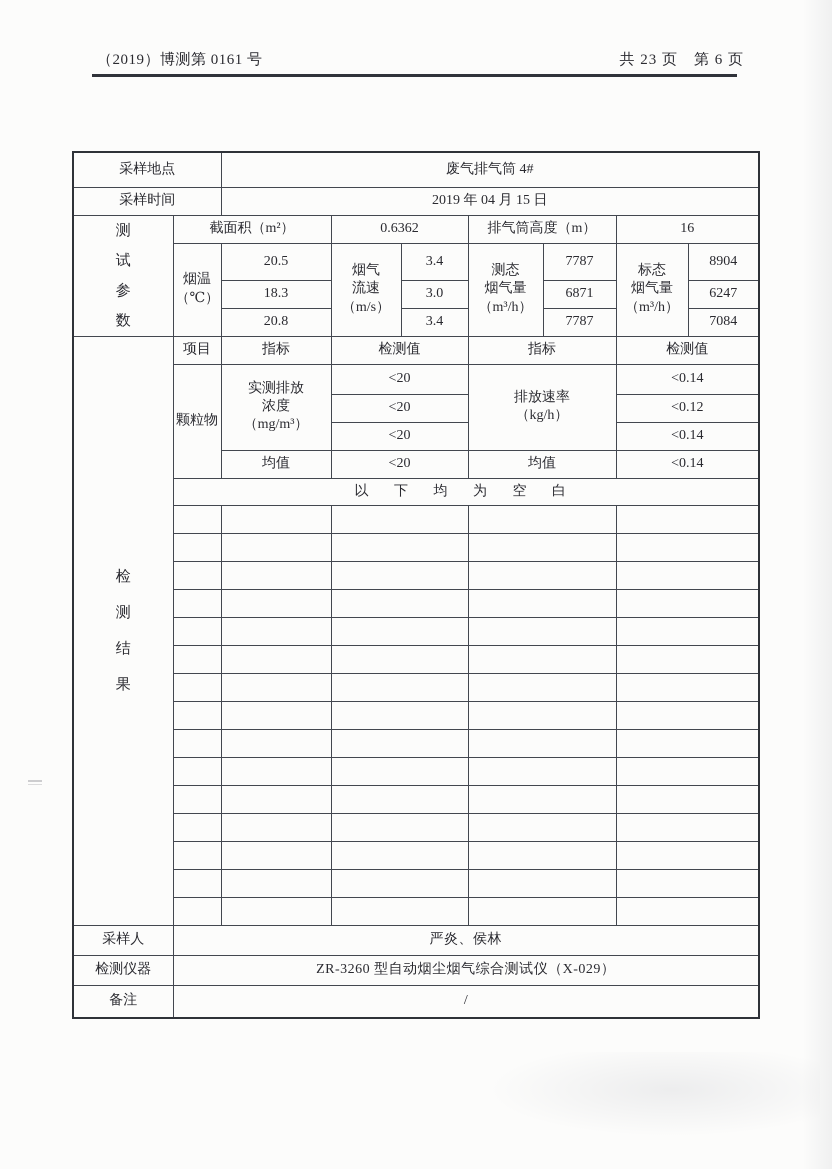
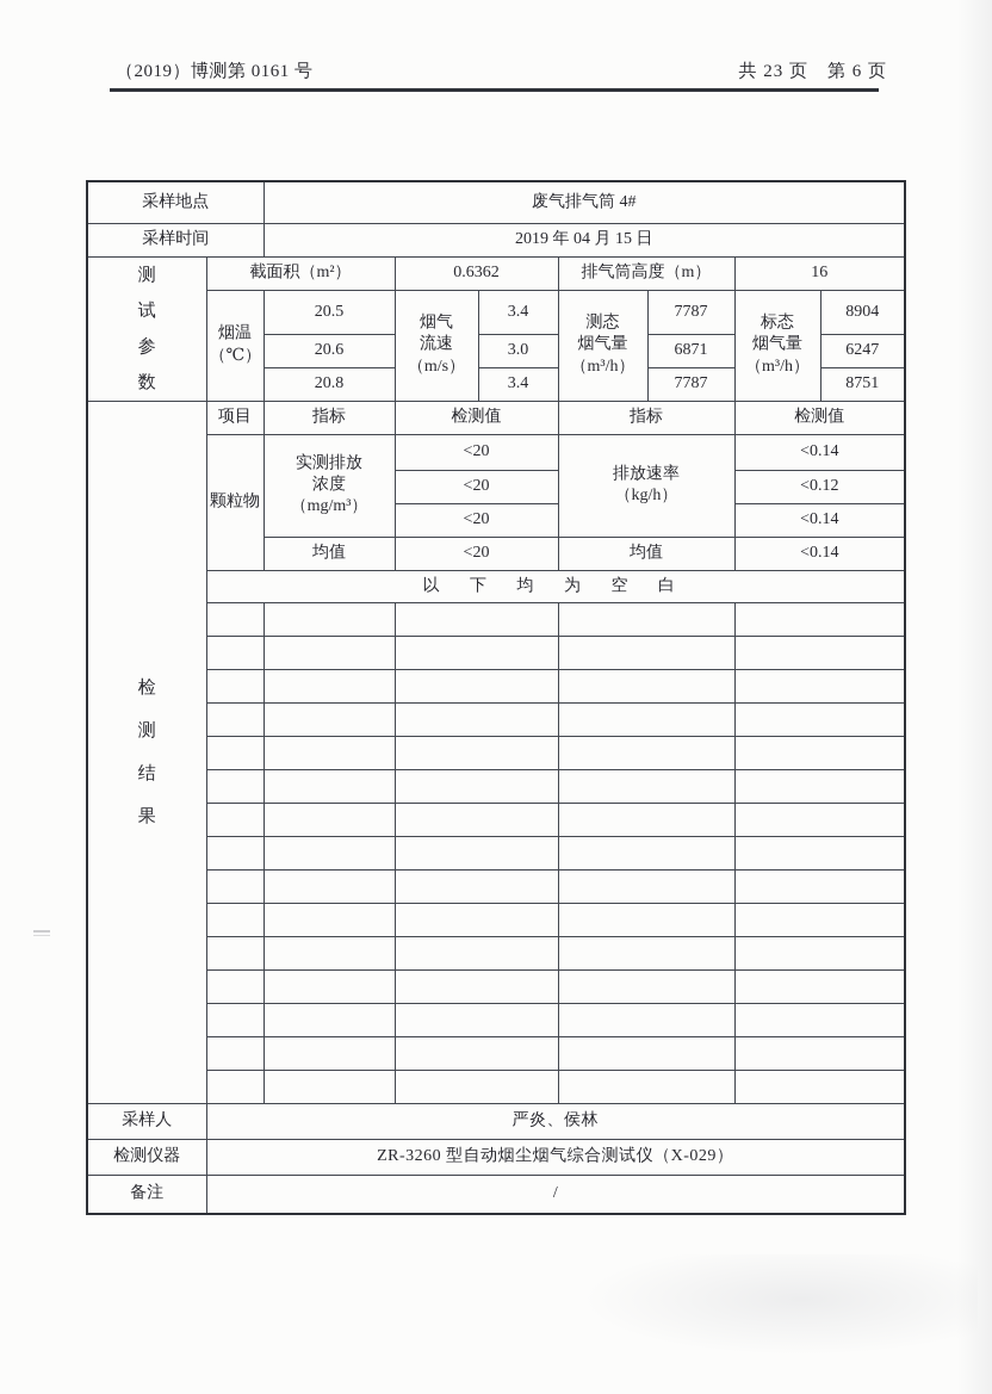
  （2019）博测第 0161 号
  共 23 页 第 6 页
  采样地点	废气排气筒 4#
  采样时间	2019 年 04 月 15 日
  测 试 参 数	截面积（m²）	0.6362	排气筒高度（m）	16
  烟温 （℃）	20.5	烟气 流速 （m/s）	3.4	测态 烟气量 （m³/h）	7787	标态 烟气量 （m³/h）	8904
- 18.3	3.0	6871	6247
+ 20.6	3.0	6871	6247
- 20.8	3.4	7787	7084
+ 20.8	3.4	7787	8751
  检 测 结 果	项目	指标	检测值	指标	检测值
  颗粒物	实测排放 浓度 （mg/m³）	<20	排放速率 （kg/h）	<0.14
  <20	<0.12
  <20	<0.14
  均值	<20	均值	<0.14
  以 下 均 为 空 白
  采样人	严炎、侯林
  检测仪器	ZR-3260 型自动烟尘烟气综合测试仪（X-029）
  备注	/
